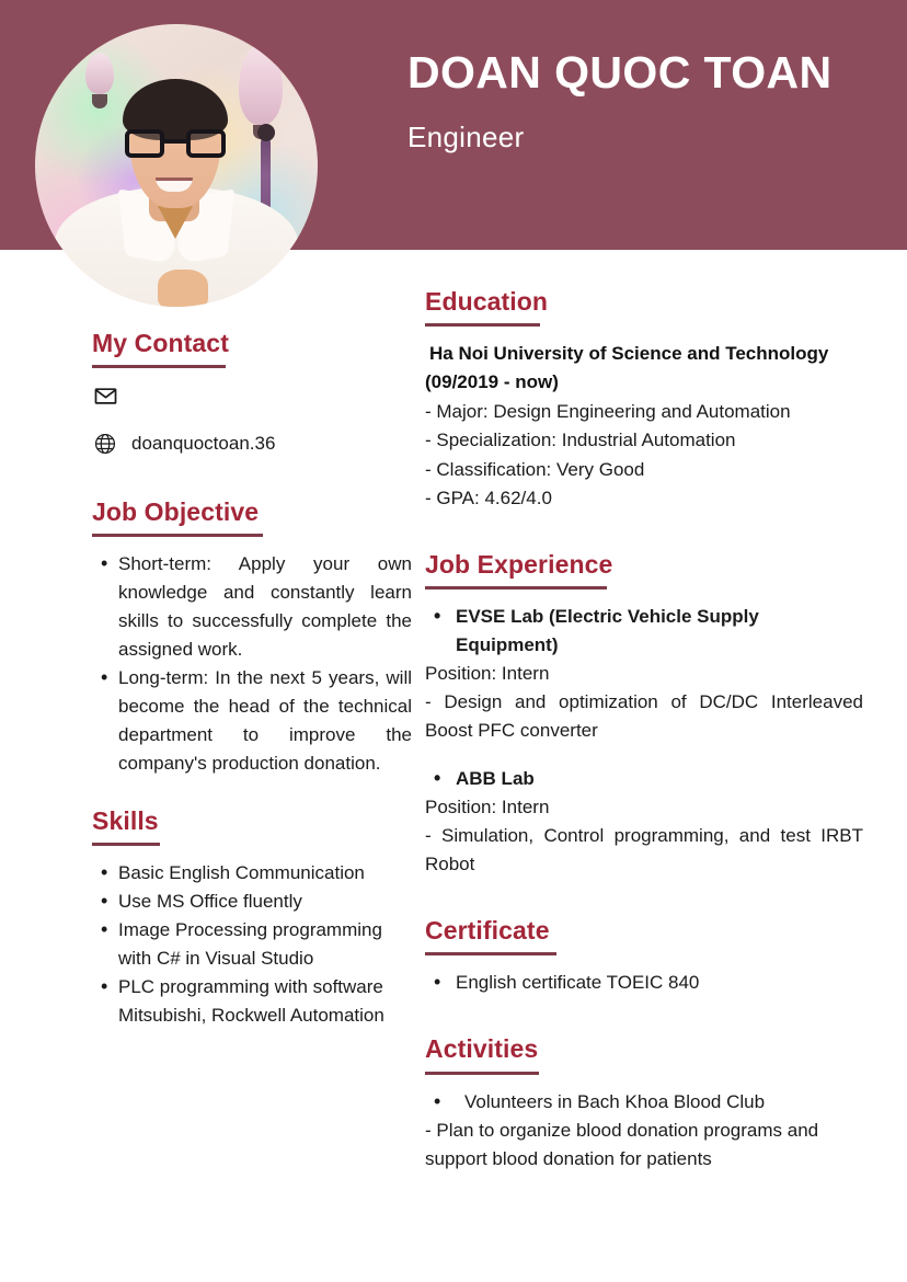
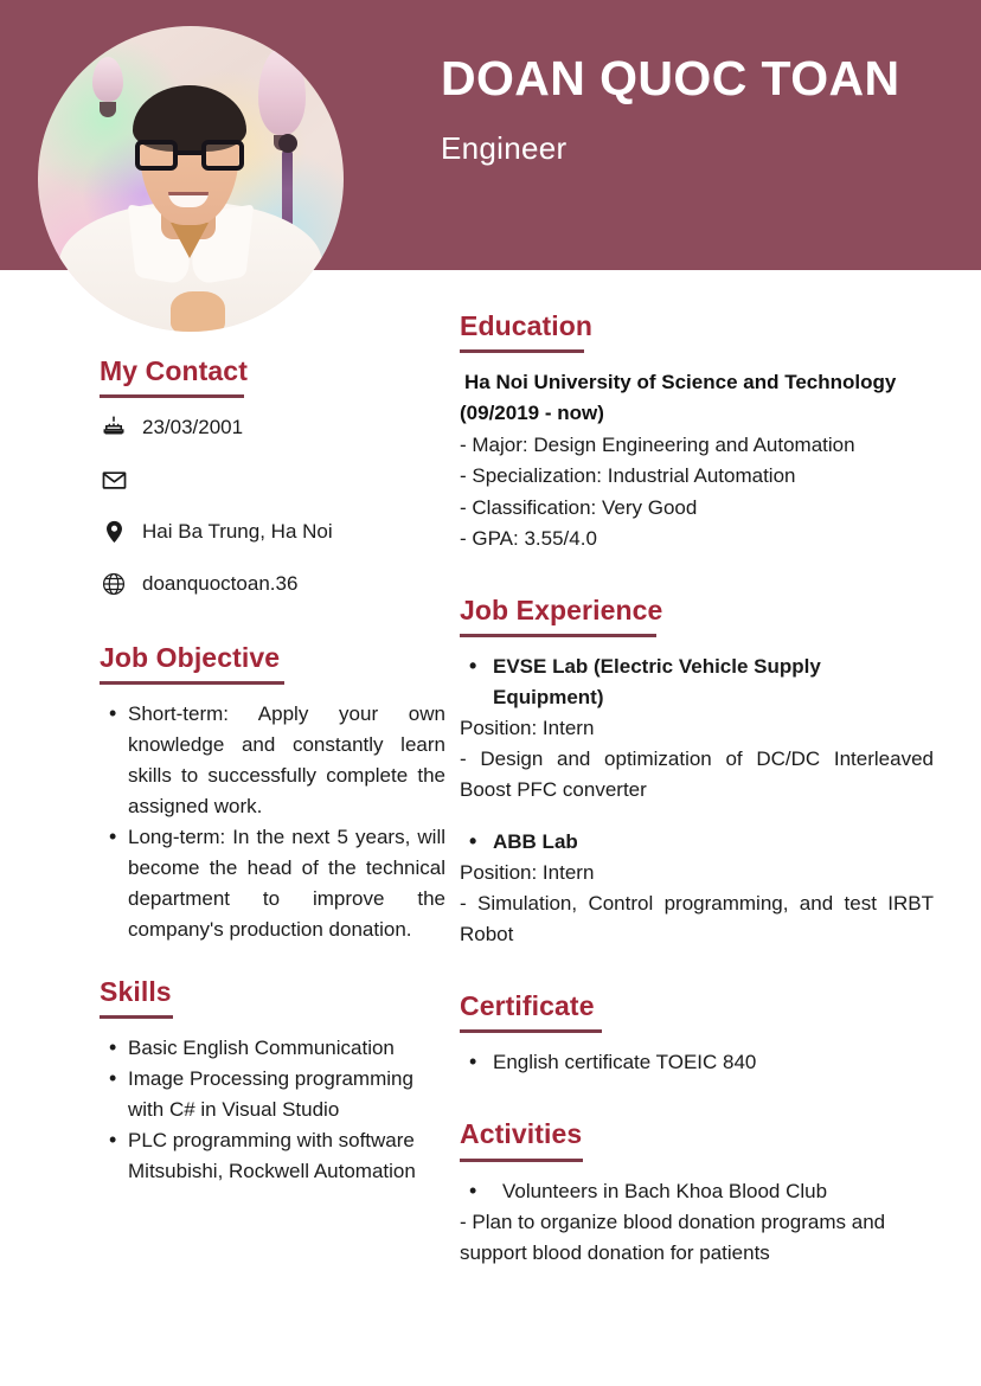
  DOAN QUOC TOAN
  Engineer
  My Contact
+ 23/03/2001
+ Hai Ba Trung, Ha Noi
  doanquoctoan.36
  Job Objective
  Short-term: Apply your own knowledge and constantly learn skills to successfully complete the assigned work.
  Long-term: In the next 5 years, will become the head of the technical department to improve the company's production donation.
  Skills
  Basic English Communication
- Use MS Office fluently
  Image Processing programming with C# in Visual Studio
  PLC programming with software Mitsubishi, Rockwell Automation
  Education
  Ha Noi University of Science and Technology
  (09/2019 - now)
  - Major: Design Engineering and Automation
  - Specialization: Industrial Automation
  - Classification: Very Good
- - GPA: 4.62/4.0
+ - GPA: 3.55/4.0
  Job Experience
  EVSE Lab (Electric Vehicle Supply Equipment)
  Position: Intern
  - Design and optimization of DC/DC Interleaved Boost PFC converter
  ABB Lab
  Position: Intern
  - Simulation, Control programming, and test IRBT Robot
  Certificate
  English certificate TOEIC 840
  Activities
  Volunteers in Bach Khoa Blood Club
  - Plan to organize blood donation programs and support blood donation for patients
